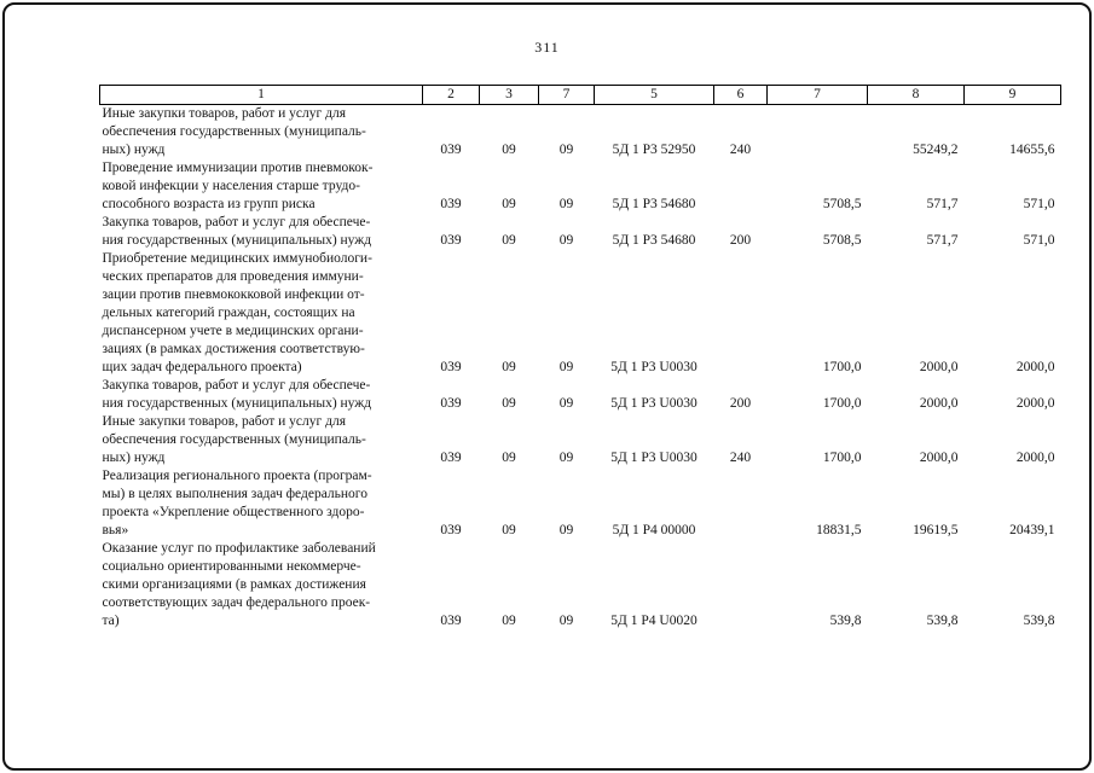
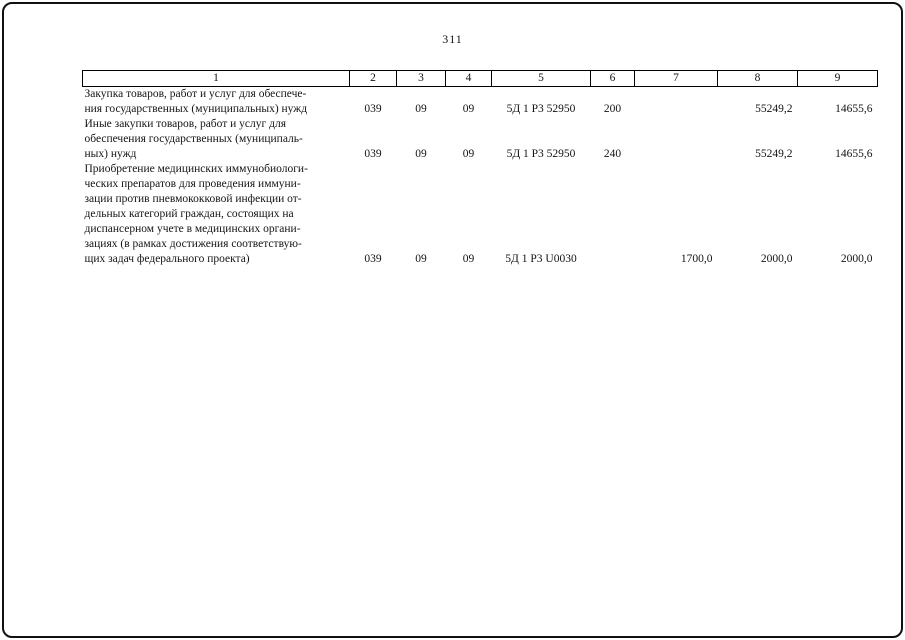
  311
- 1	2	3	7	5	6	7	8	9
+ 1	2	3	4	5	6	7	8	9
+ Закупка товаров, работ и услуг для обеспече- ния государственных (муниципальных) нужд	039	09	09	5Д 1 Р3 52950	200		55249,2	14655,6
  Иные закупки товаров, работ и услуг для обеспечения государственных (муниципаль- ных) нужд	039	09	09	5Д 1 Р3 52950	240		55249,2	14655,6
- Проведение иммунизации против пневмокок- ковой инфекции у населения старше трудо- способного возраста из групп риска	039	09	09	5Д 1 Р3 54680		5708,5	571,7	571,0
- Закупка товаров, работ и услуг для обеспече- ния государственных (муниципальных) нужд	039	09	09	5Д 1 Р3 54680	200	5708,5	571,7	571,0
  Приобретение медицинских иммунобиологи- ческих препаратов для проведения иммуни- зации против пневмококковой инфекции от- дельных категорий граждан, состоящих на диспансерном учете в медицинских органи- зациях (в рамках достижения соответствую- щих задач федерального проекта)	039	09	09	5Д 1 Р3 U0030		1700,0	2000,0	2000,0
- Закупка товаров, работ и услуг для обеспече- ния государственных (муниципальных) нужд	039	09	09	5Д 1 Р3 U0030	200	1700,0	2000,0	2000,0
- Иные закупки товаров, работ и услуг для обеспечения государственных (муниципаль- ных) нужд	039	09	09	5Д 1 Р3 U0030	240	1700,0	2000,0	2000,0
- Реализация регионального проекта (програм- мы) в целях выполнения задач федерального проекта «Укрепление общественного здоро- вья»	039	09	09	5Д 1 Р4 00000		18831,5	19619,5	20439,1
- Оказание услуг по профилактике заболеваний социально ориентированными некоммерче- скими организациями (в рамках достижения соответствующих задач федерального проек- та)	039	09	09	5Д 1 Р4 U0020		539,8	539,8	539,8
